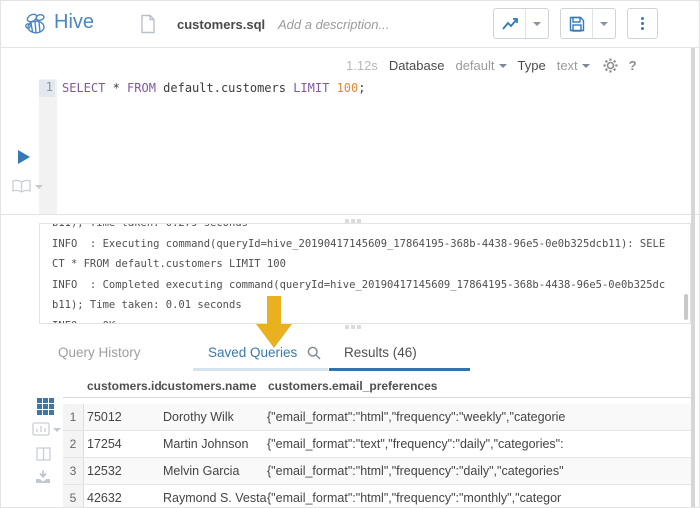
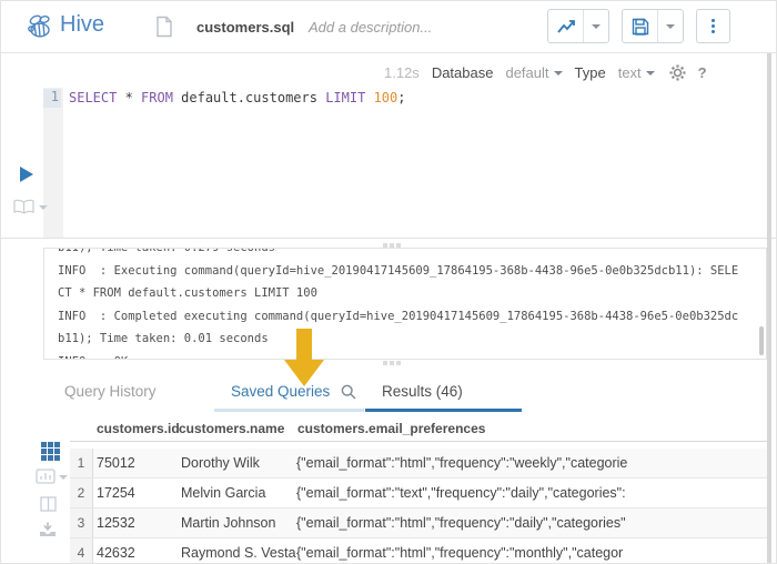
  Hive
  customers.sql
  Add a description...
  1.12s
  Database
  default
  Type
  text
  ?
  1
  SELECT * FROM default.customers LIMIT 100;
  b11); Time taken: 0.279 seconds
  INFO : Executing command(queryId=hive_20190417145609_17864195-368b-4438-96e5-0e0b325dcb11): SELE
  CT * FROM default.customers LIMIT 100
  INFO : Completed executing command(queryId=hive_20190417145609_17864195-368b-4438-96e5-0e0b325dc
  b11); Time taken: 0.01 seconds
  Query History
  Saved Queries
  Results (46)
  customers.id
  customers.name
  customers.email_preferences
  1
  75012
  Dorothy Wilk
  {"email_format":"html","frequency":"weekly","categorie
  2
  17254
- Martin Johnson
+ Melvin Garcia
  {"email_format":"text","frequency":"daily","categories":
  3
  12532
- Melvin Garcia
+ Martin Johnson
  {"email_format":"html","frequency":"daily","categories"
- 5
+ 4
  42632
  Raymond S. Vesta
  {"email_format":"html","frequency":"monthly","categor
